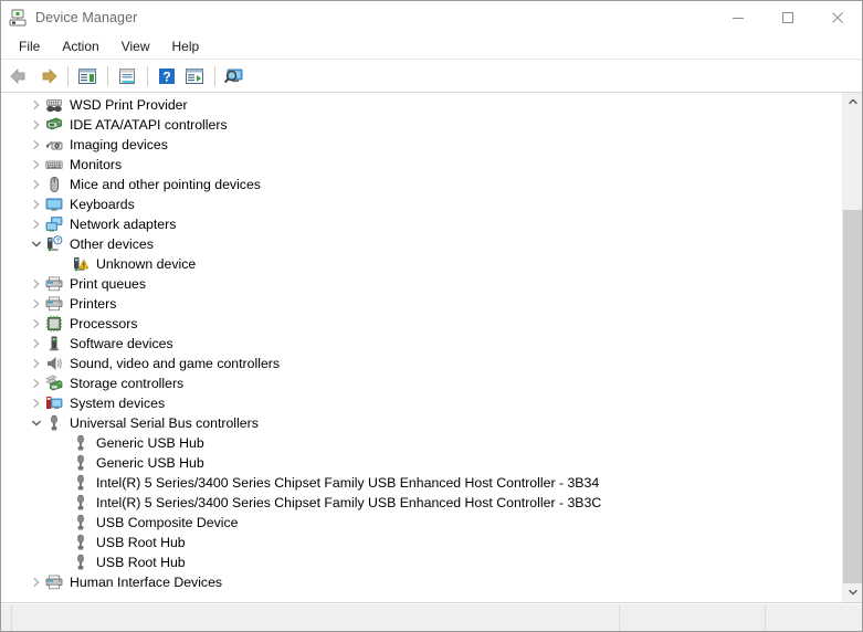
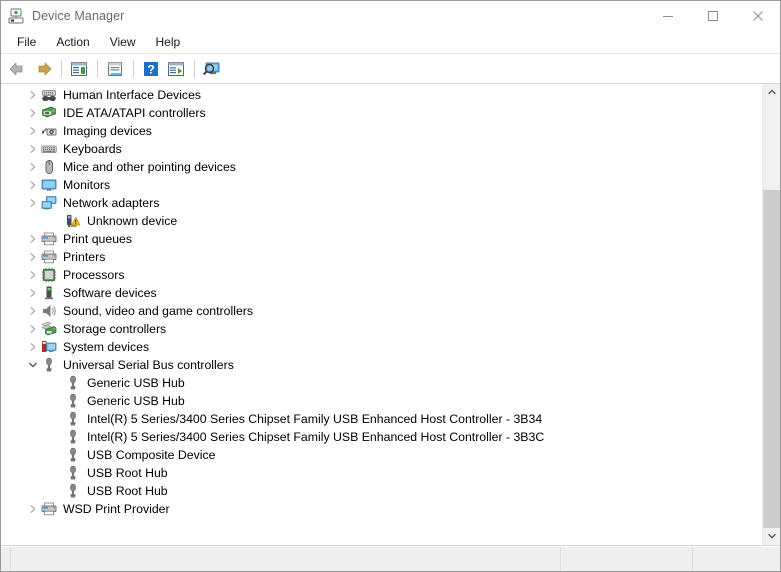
  Device Manager
  File
  Action
  View
  Help
  ?
- WSD Print Provider
+ Human Interface Devices
  IDE ATA/ATAPI controllers
  Imaging devices
- Monitors
+ Keyboards
  Mice and other pointing devices
- Keyboards
+ Monitors
  Network adapters
- Other devices
  Unknown device
  Print queues
  Printers
  Processors
  Software devices
  Sound, video and game controllers
  Storage controllers
  System devices
  Universal Serial Bus controllers
  Generic USB Hub
  Generic USB Hub
  Intel(R) 5 Series/3400 Series Chipset Family USB Enhanced Host Controller - 3B34
  Intel(R) 5 Series/3400 Series Chipset Family USB Enhanced Host Controller - 3B3C
  USB Composite Device
  USB Root Hub
  USB Root Hub
- Human Interface Devices
+ WSD Print Provider
